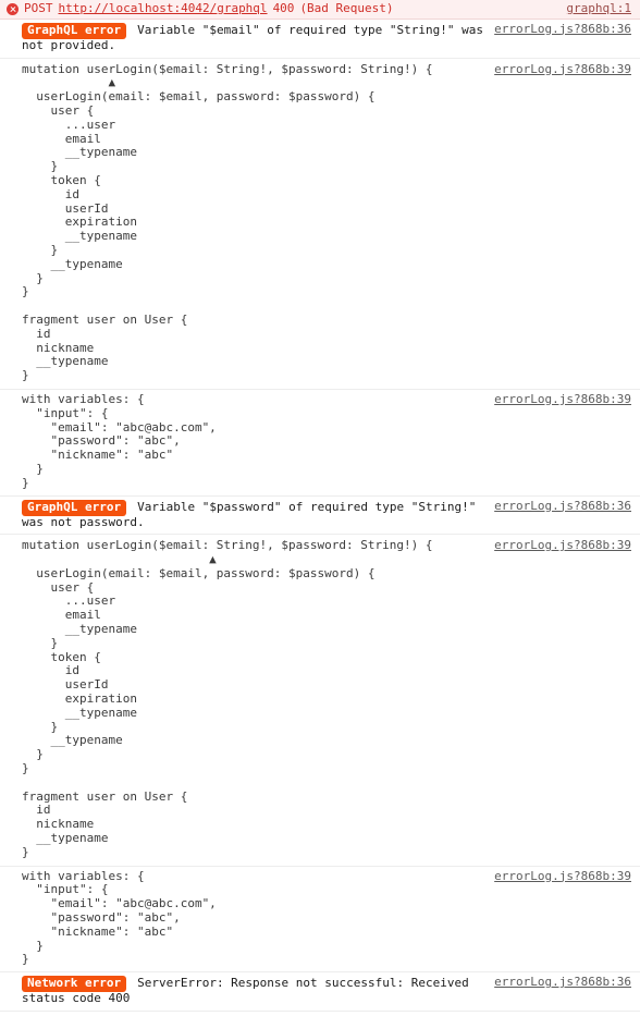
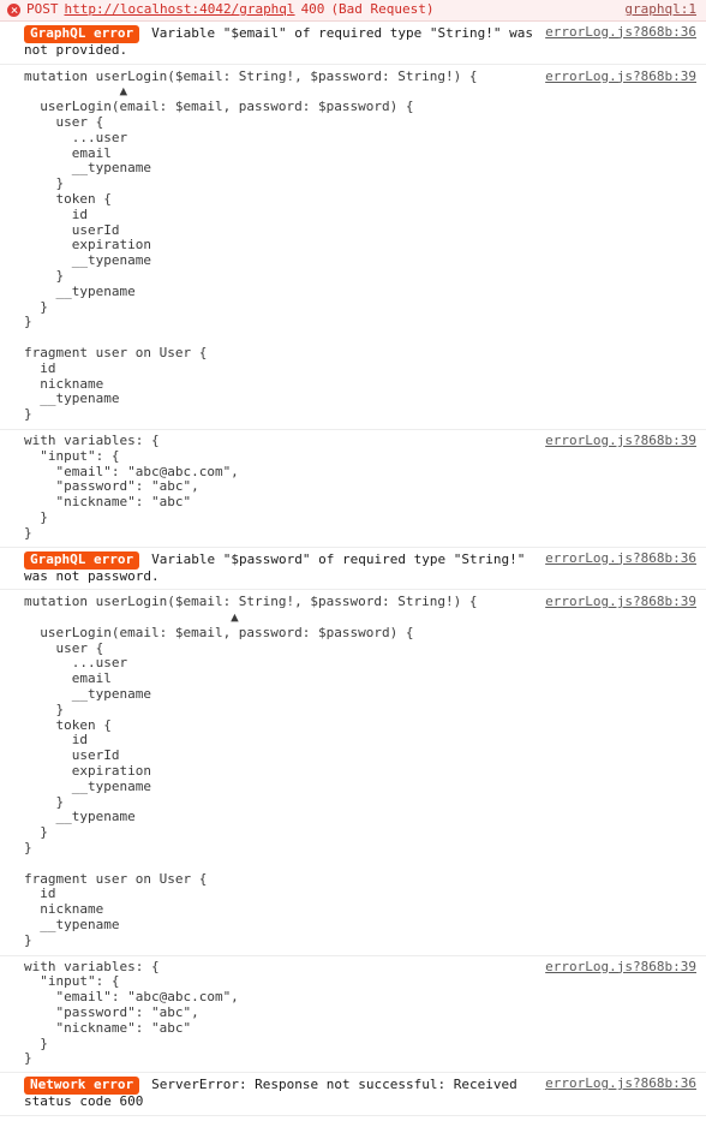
  POST
  http://localhost:4042/graphql
  400
  (Bad Request)
  graphql:1
  GraphQL error Variable "$email" of required type "String!" was not provided.
  errorLog.js?868b:36
  mutation userLogin($email: String!, $password: String!) {
  ▲
  userLogin(email: $email, password: $password) {
  user {
  ...user
  email
  __typename
  }
  token {
  id
  userId
  expiration
  __typename
  }
  __typename
  }
  }
  fragment user on User {
  id
  nickname
  __typename
  }
  errorLog.js?868b:39
  with variables: {
  "input": {
  "email": "abc@abc.com",
  "password": "abc",
  "nickname": "abc"
  }
  }
  errorLog.js?868b:39
  GraphQL error Variable "$password" of required type "String!" was not password.
  errorLog.js?868b:36
  mutation userLogin($email: String!, $password: String!) {
  ▲
  userLogin(email: $email, password: $password) {
  user {
  ...user
  email
  __typename
  }
  token {
  id
  userId
  expiration
  __typename
  }
  __typename
  }
  }
  fragment user on User {
  id
  nickname
  __typename
  }
  errorLog.js?868b:39
  with variables: {
  "input": {
  "email": "abc@abc.com",
  "password": "abc",
  "nickname": "abc"
  }
  }
  errorLog.js?868b:39
- Network error ServerError: Response not successful: Received status code 400
+ Network error ServerError: Response not successful: Received status code 600
  errorLog.js?868b:36
